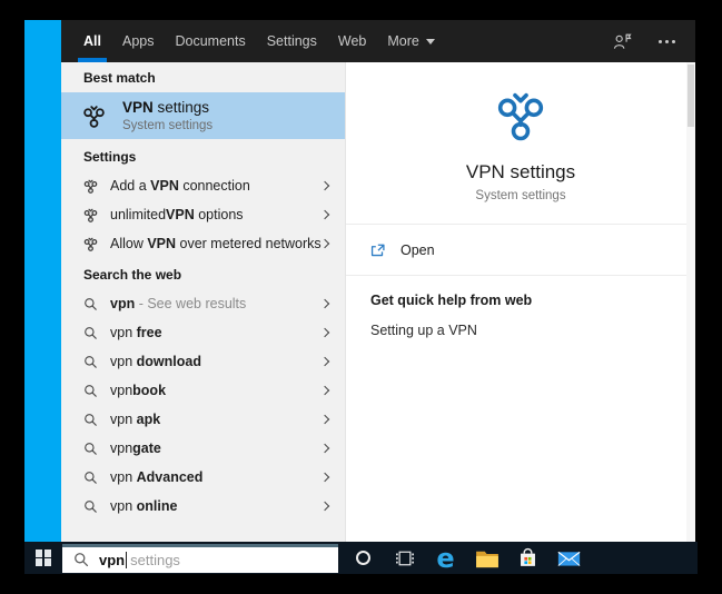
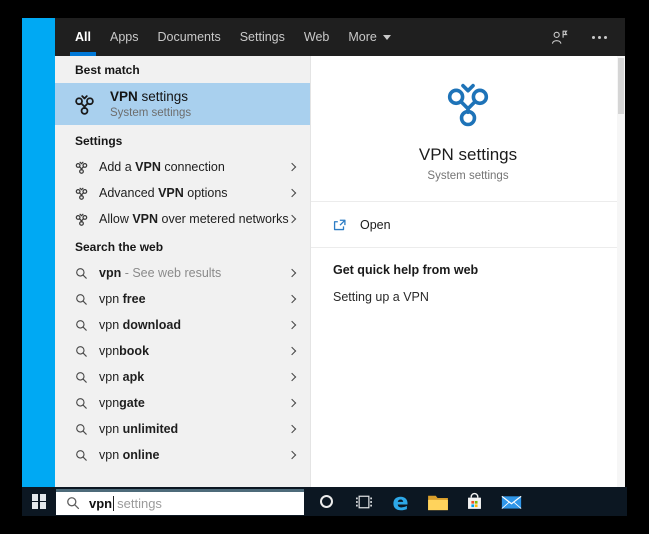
  All
  Apps
  Documents
  Settings
  Web
  More
  Best match
  VPN settings
  System settings
  Settings
  Add a VPN connection
- unlimitedVPN options
+ Advanced VPN options
  Allow VPN over metered networks
  Search the web
  vpn - See web results
  vpn free
  vpn download
  vpnbook
  vpn apk
  vpngate
- vpn Advanced
+ vpn unlimited
  vpn online
  VPN settings
  System settings
  Open
  Get quick help from web
  Setting up a VPN
  vpn
  settings
  e
